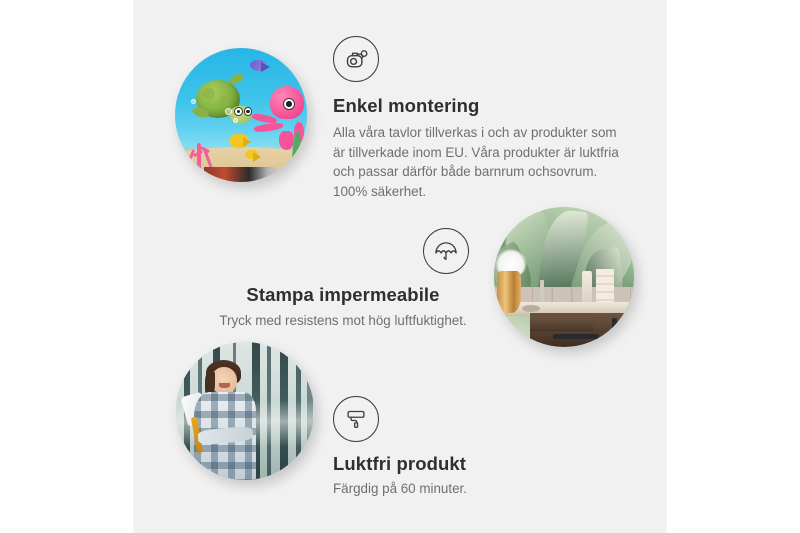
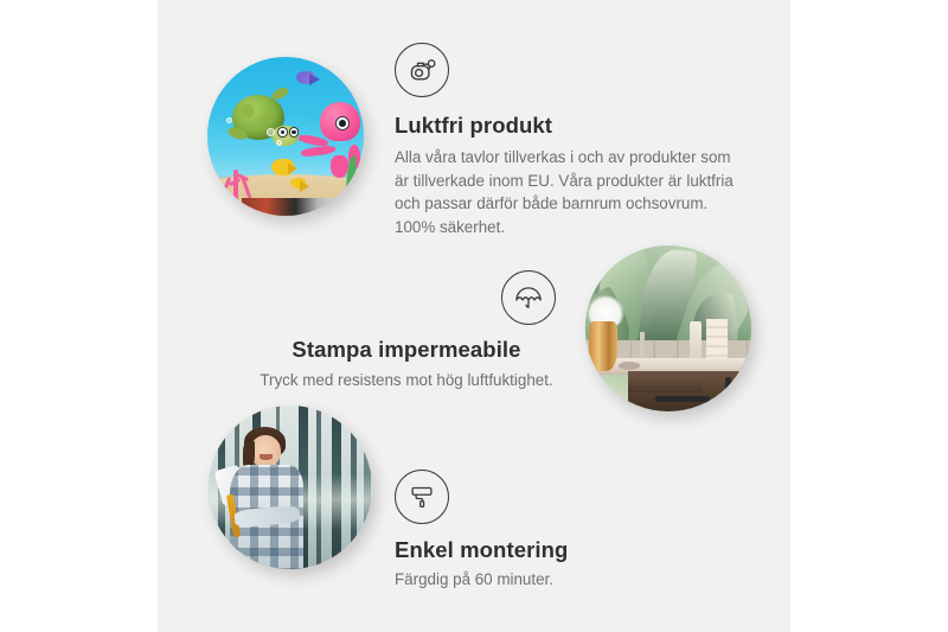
- Enkel montering
+ Luktfri produkt
  Alla våra tavlor tillverkas i och av produkter som är tillverkade inom EU. Våra produkter är luktfria och passar därför både barnrum ochsovrum. 100% säkerhet.
  Stampa impermeabile
  Tryck med resistens mot hög luftfuktighet.
- Luktfri produkt
+ Enkel montering
  Färgdig på 60 minuter.
